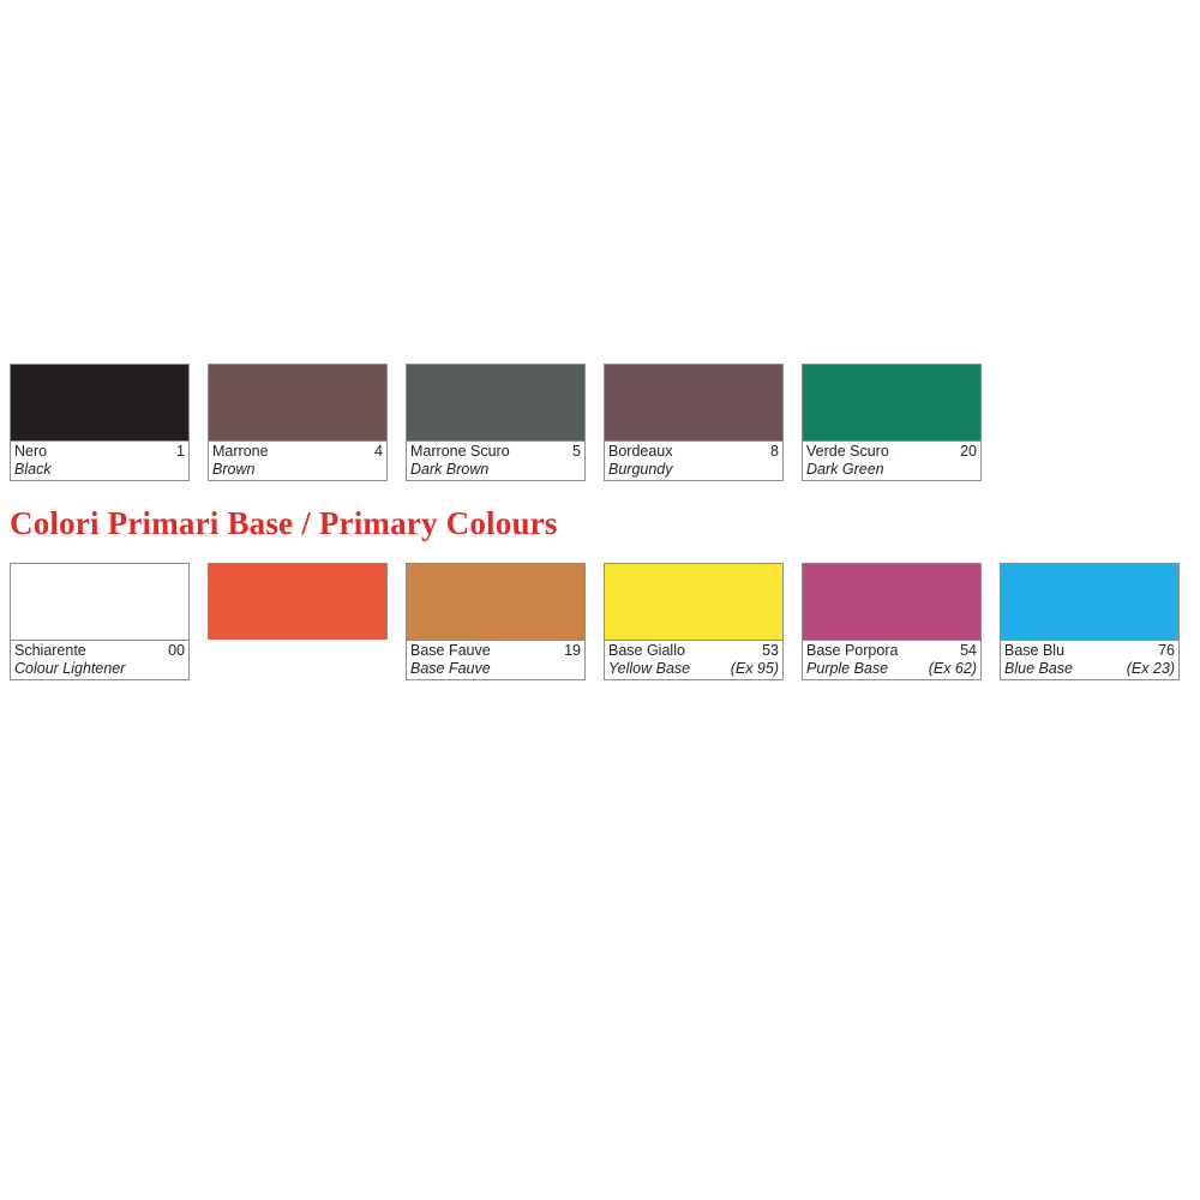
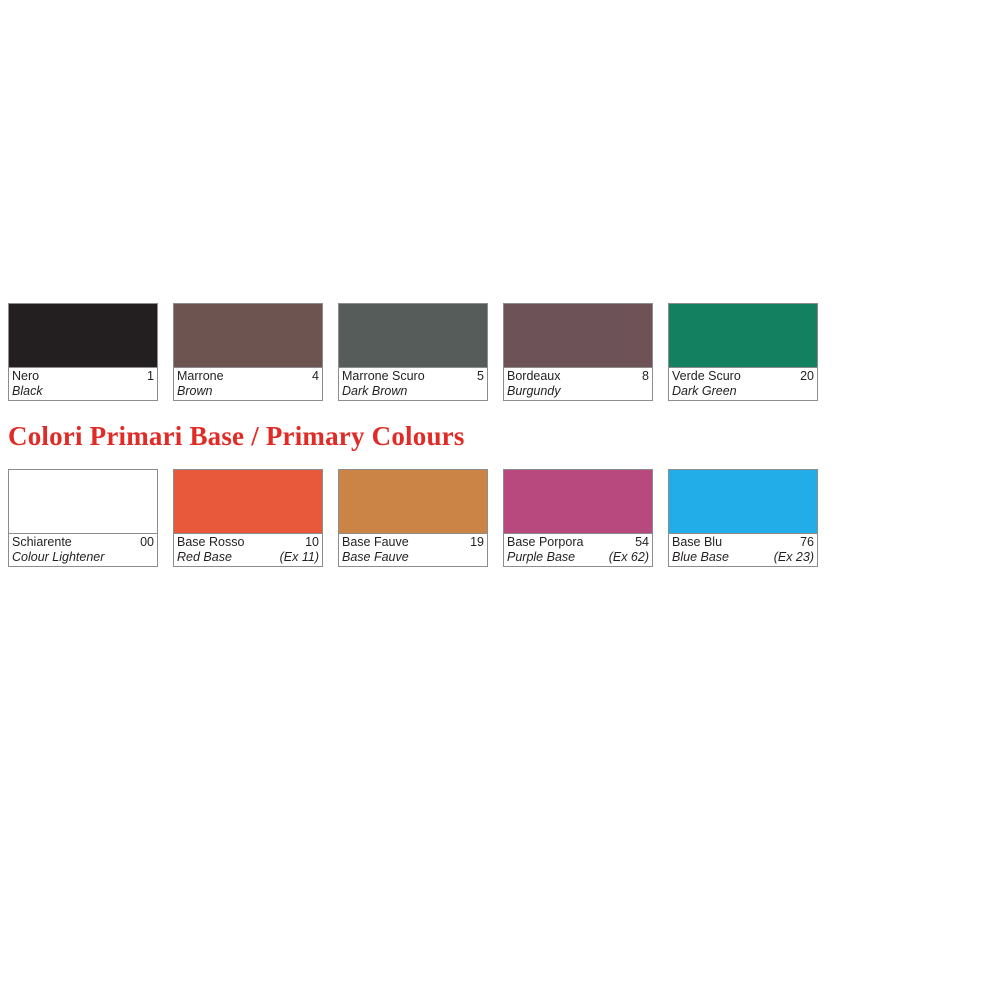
  Nero
  1
  Black
  Marrone
  4
  Brown
  Marrone Scuro
  5
  Dark Brown
  Bordeaux
  8
  Burgundy
  Verde Scuro
  20
  Dark Green
  Colori Primari Base / Primary Colours
  Schiarente
  00
  Colour Lightener
+ Base Rosso
+ 10
+ Red Base
+ (Ex 11)
  Base Fauve
  19
  Base Fauve
- Base Giallo
- 53
- Yellow Base
- (Ex 95)
  Base Porpora
  54
  Purple Base
  (Ex 62)
  Base Blu
  76
  Blue Base
  (Ex 23)
